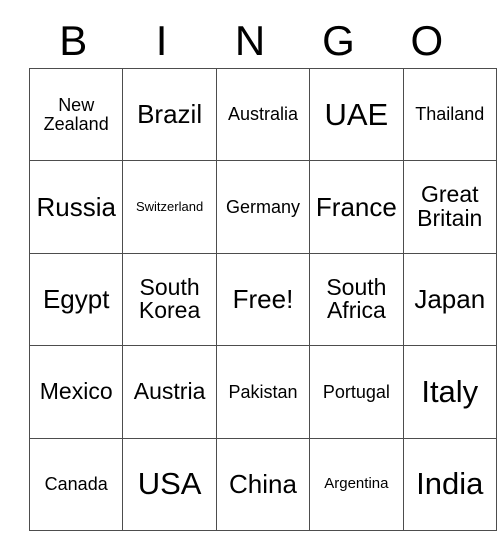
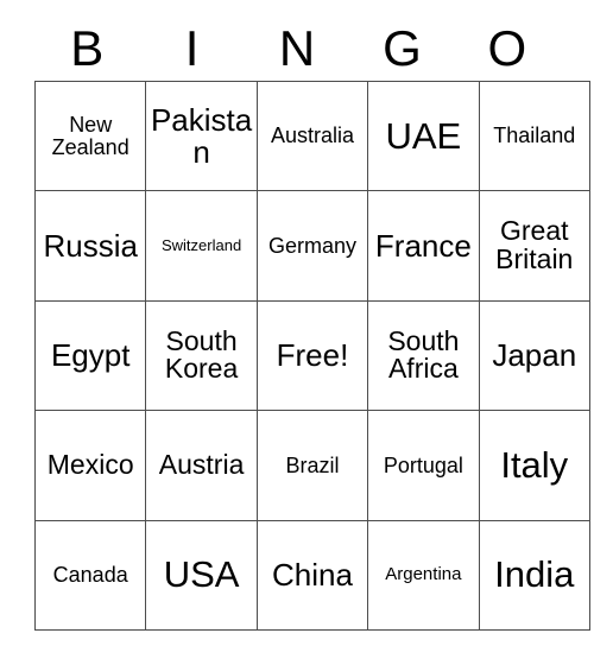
  B
  I
  N
  G
  O
- New Zealand	Brazil	Australia	UAE	Thailand
+ New Zealand	Pakistan	Australia	UAE	Thailand
  Russia	Switzerland	Germany	France	Great Britain
  Egypt	South Korea	Free!	South Africa	Japan
- Mexico	Austria	Pakistan	Portugal	Italy
+ Mexico	Austria	Brazil	Portugal	Italy
  Canada	USA	China	Argentina	India
